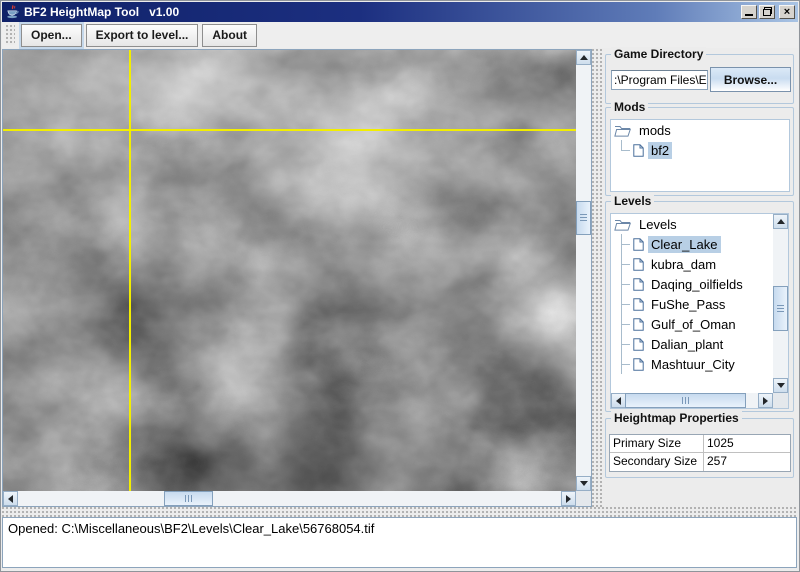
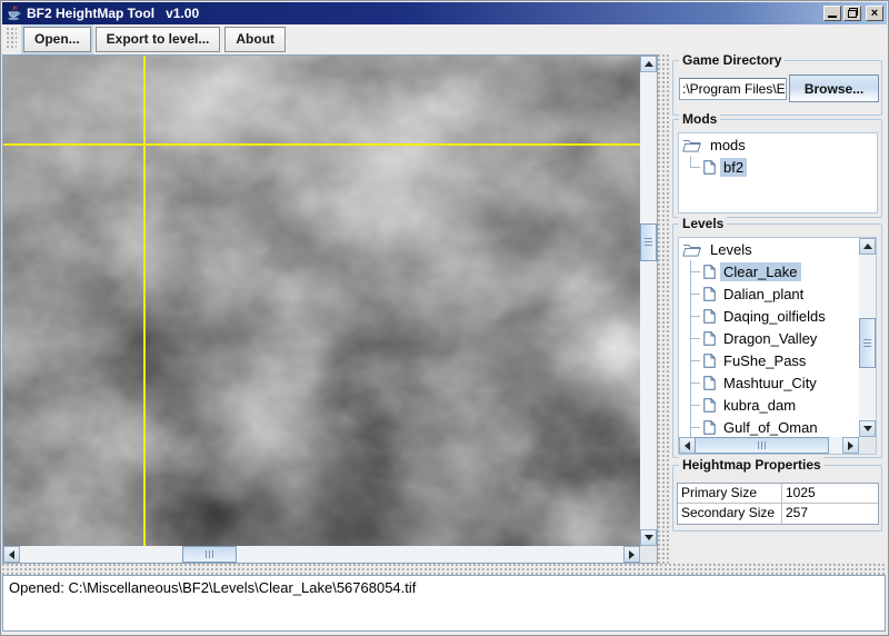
  BF2 HeightMap Tool v1.00
  ×
  Open...
  Export to level...
  About
  Game Directory
  :\Program Files\E
  Browse...
  Mods
  mods
  bf2
  Levels
  Levels
  Clear_Lake
- kubra_dam
+ Dalian_plant
  Daqing_oilfields
+ Dragon_Valley
  FuShe_Pass
- Gulf_of_Oman
+ Mashtuur_City
- Dalian_plant
+ kubra_dam
- Mashtuur_City
+ Gulf_of_Oman
  Heightmap Properties
  Primary Size
  1025
  Secondary Size
  257
  Opened: C:\Miscellaneous\BF2\Levels\Clear_Lake\56768054.tif
